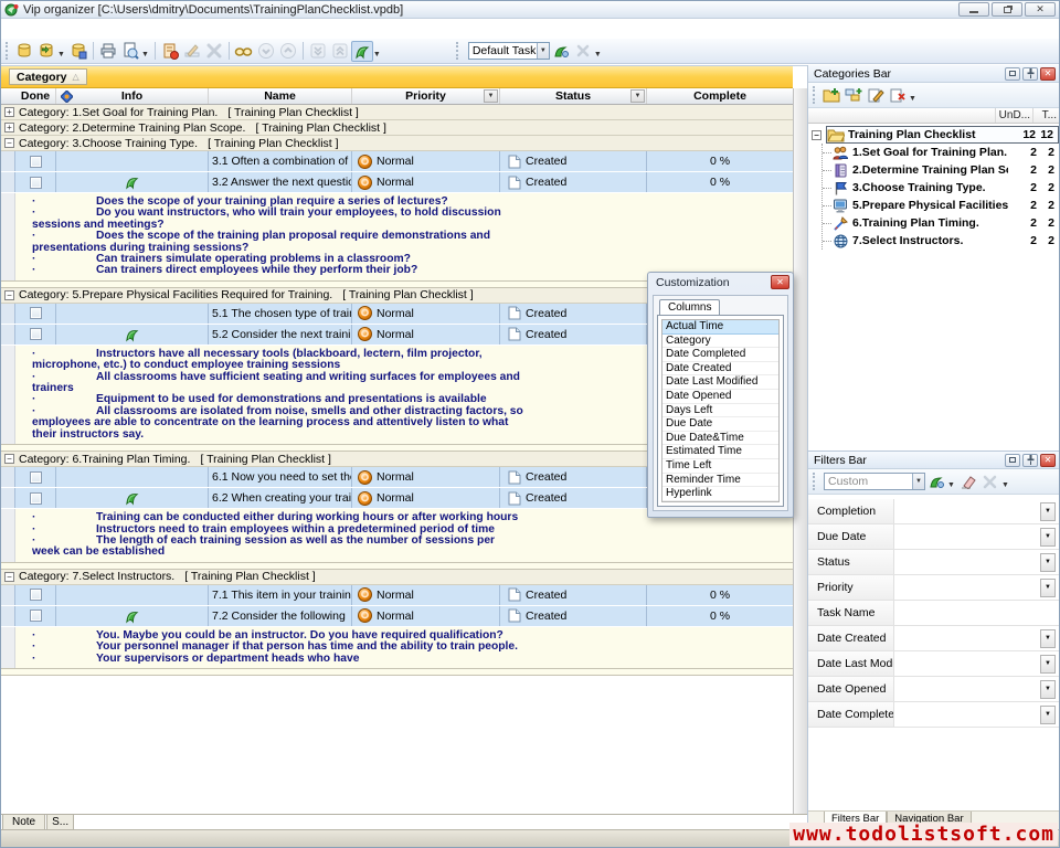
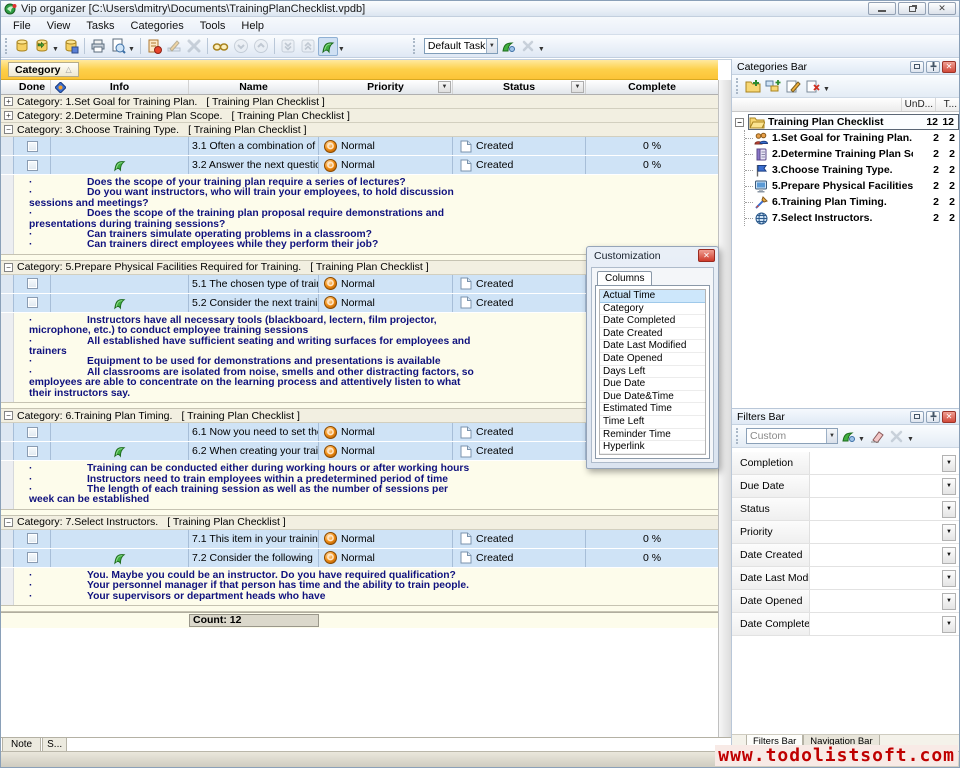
  Vip organizer [C:\Users\dmitry\Documents\TrainingPlanChecklist.vpdb]
  ✕
+ File
+ View
+ Tasks
+ Categories
+ Tools
+ Help
  Default Task
  Category
  △
  Done
  Info
  Name
  Priority
  Status
  Complete
  +
  Category: 1.Set Goal for Training Plan.
  [ Training Plan Checklist ]
  +
  Category: 2.Determine Training Plan Scope.
  [ Training Plan Checklist ]
  −
  Category: 3.Choose Training Type.
  [ Training Plan Checklist ]
  3.1 Often a combination of
  Normal
  Created
  0 %
  3.2 Answer the next questio
  Normal
  Created
  0 %
  ·
  Does the scope of your training plan require a series of lectures?
  ·
  Do you want instructors, who will train your employees, to hold discussion sessions and meetings?
  ·
  Does the scope of the training plan proposal require demonstrations and presentations during training sessions?
  ·
  Can trainers simulate operating problems in a classroom?
  ·
  Can trainers direct employees while they perform their job?
  −
  Category: 5.Prepare Physical Facilities Required for Training.
  [ Training Plan Checklist ]
  5.1 The chosen type of trai
  Normal
  Created
  5.2 Consider the next traini
  Normal
  Created
  ·
  Instructors have all necessary tools (blackboard, lectern, film projector, microphone, etc.) to conduct employee training sessions
  ·
- All classrooms have sufficient seating and writing surfaces for employees and trainers
+ All established have sufficient seating and writing surfaces for employees and trainers
  ·
  Equipment to be used for demonstrations and presentations is available
  ·
  All classrooms are isolated from noise, smells and other distracting factors, so employees are able to concentrate on the learning process and attentively listen to what their instructors say.
  −
  Category: 6.Training Plan Timing.
  [ Training Plan Checklist ]
  6.1 Now you need to set th
  Normal
  Created
  6.2 When creating your trai
  Normal
  Created
  ·
  Training can be conducted either during working hours or after working hours
  ·
  Instructors need to train employees within a predetermined period of time
  ·
  The length of each training session as well as the number of sessions per week can be established
  −
  Category: 7.Select Instructors.
  [ Training Plan Checklist ]
  7.1 This item in your trainin
  Normal
  Created
  0 %
  7.2 Consider the following
  Normal
  Created
  0 %
  ·
  You. Maybe you could be an instructor. Do you have required qualification?
  ·
  Your personnel manager if that person has time and the ability to train people.
  ·
  Your supervisors or department heads who have
+ Count: 12
  Categories Bar
  ✕
  UnD...
  T...
  −
  Training Plan Checklist
  12
  12
  1.Set Goal for Training Plan.
  2
  2
  2.Determine Training Plan S
  2
  2
  3.Choose Training Type.
  2
  2
  5.Prepare Physical Facilities
  2
  2
  6.Training Plan Timing.
  2
  2
  7.Select Instructors.
  2
  2
  Filters Bar
  ✕
  Custom
  Completion
  Due Date
  Status
  Priority
- Task Name
  Date Created
  Date Opened
  Date Complete
  Filters Bar
  Navigation Bar
  Note
  S...
  www.todolistsoft.com
  Customization
  ✕
  Columns
  Actual Time
  Category
  Date Completed
  Date Created
  Date Last Modified
  Date Opened
  Days Left
  Due Date
  Due Date&Time
  Estimated Time
  Time Left
  Reminder Time
  Hyperlink
